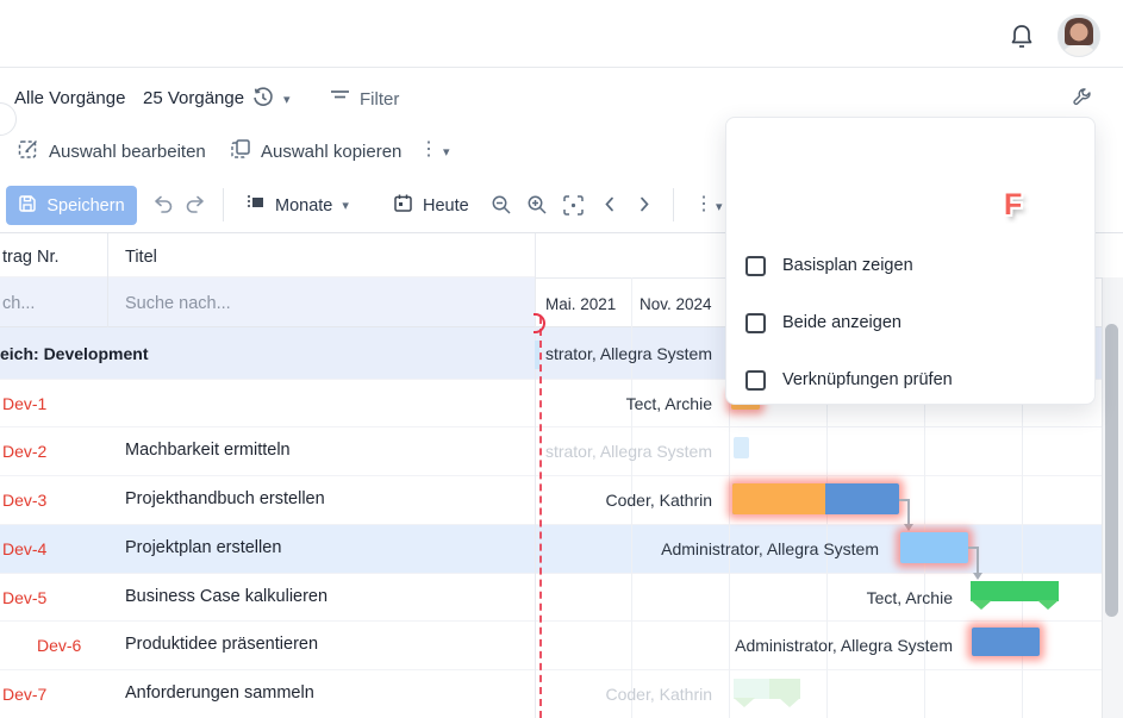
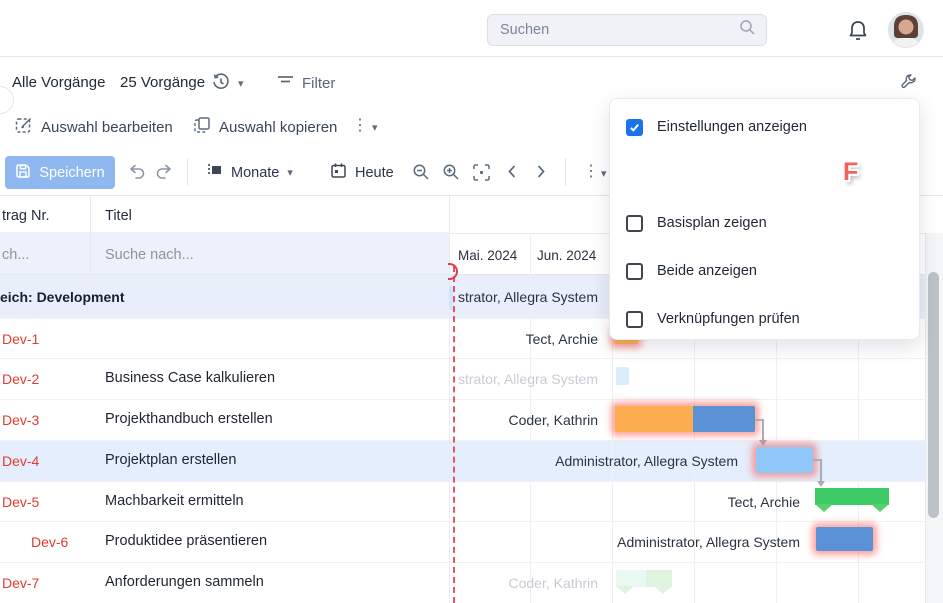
+ Suchen
  Alle Vorgänge
  25 Vorgänge
  ▾
  Filter
  Auswahl bearbeiten
  Auswahl kopieren
  ⋮
  ▾
  Speichern
  Monate
  ▾
  Heute
  ⋮
  ▾
  trag Nr.
  Titel
  ch...
  Suche nach...
- Mai. 2021
+ Mai. 2024
- Nov. 2024
+ Jun. 2024
  eich: Development
  strator, Allegra System
  Dev-1
  Dev-2
- Machbarkeit ermitteln
+ Business Case kalkulieren
  Dev-3
  Projekthandbuch erstellen
  Dev-4
  Projektplan erstellen
  Dev-5
- Business Case kalkulieren
+ Machbarkeit ermitteln
  Dev-6
  Produktidee präsentieren
  Dev-7
  Anforderungen sammeln
  Tect, Archie
  strator, Allegra System
  Coder, Kathrin
  Administrator, Allegra System
  Tect, Archie
  Administrator, Allegra System
  Coder, Kathrin
+ Einstellungen anzeigen
  Basisplan zeigen
  Beide anzeigen
  Verknüpfungen prüfen
  F
